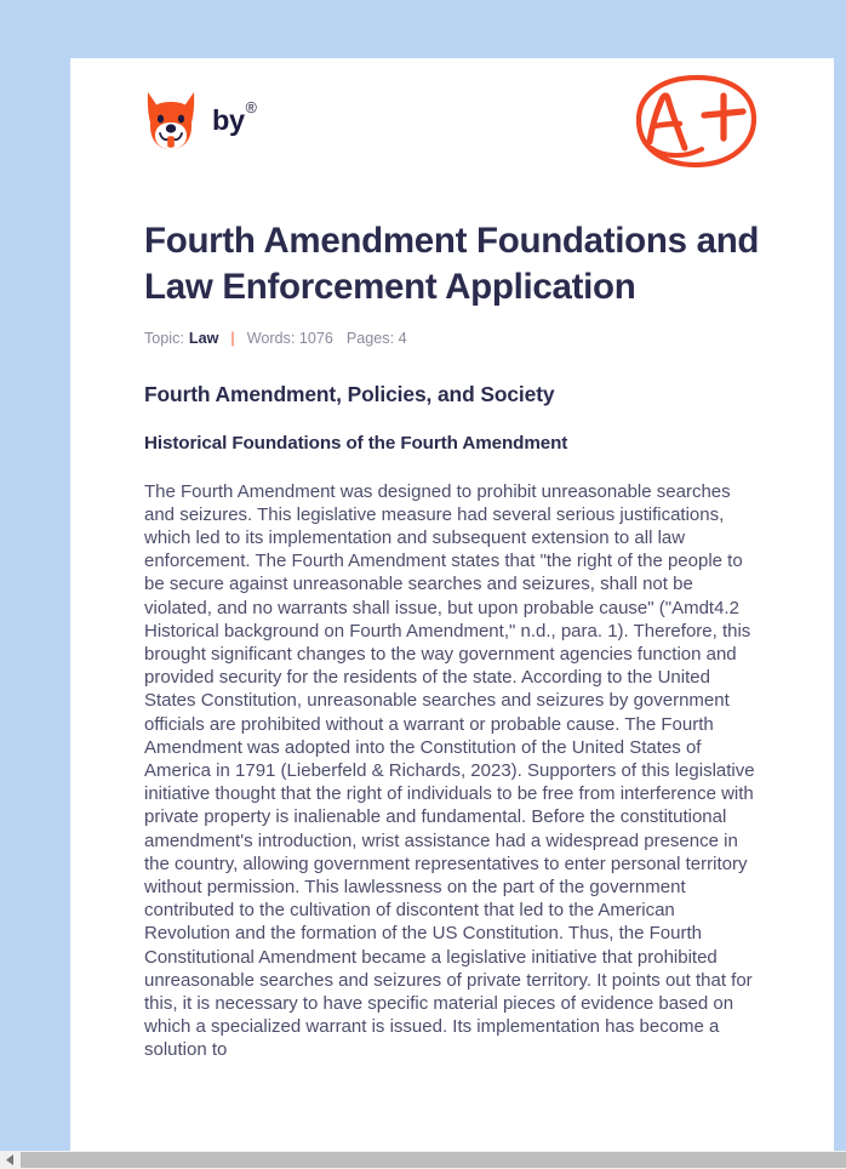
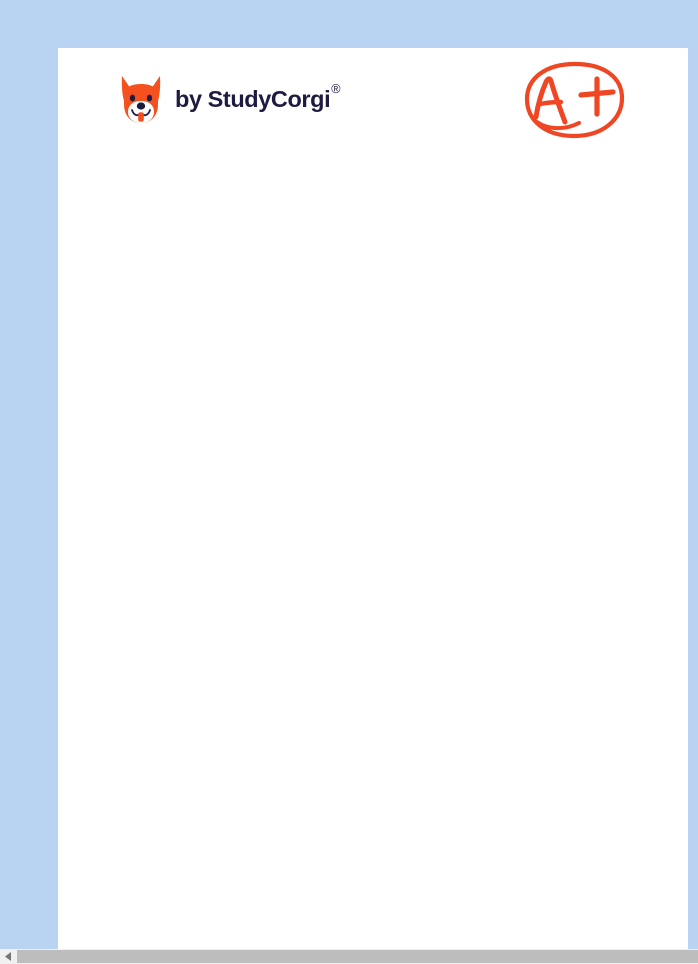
  by
+ StudyCorgi
  ®
- Fourth Amendment Foundations and Law Enforcement Application
- Topic:
- Law
- |
- Words: 1076
- Pages: 4
- Fourth Amendment, Policies, and Society
- Historical Foundations of the Fourth Amendment
- The Fourth Amendment was designed to prohibit unreasonable searches and seizures. This legislative measure had several serious justifications, which led to its implementation and subsequent extension to all law enforcement. The Fourth Amendment states that "the right of the people to be secure against unreasonable searches and seizures, shall not be violated, and no warrants shall issue, but upon probable cause" ("Amdt4.2 Historical background on Fourth Amendment," n.d., para. 1). Therefore, this brought significant changes to the way government agencies function and provided security for the residents of the state. According to the United States Constitution, unreasonable searches and seizures by government officials are prohibited without a warrant or probable cause. The Fourth Amendment was adopted into the Constitution of the United States of America in 1791 (Lieberfeld & Richards, 2023). Supporters of this legislative initiative thought that the right of individuals to be free from interference with private property is inalienable and fundamental. Before the constitutional amendment's introduction, wrist assistance had a widespread presence in the country, allowing government representatives to enter personal territory without permission. This lawlessness on the part of the government contributed to the cultivation of discontent that led to the American Revolution and the formation of the US Constitution. Thus, the Fourth Constitutional Amendment became a legislative initiative that prohibited unreasonable searches and seizures of private territory. It points out that for this, it is necessary to have specific material pieces of evidence based on which a specialized warrant is issued. Its implementation has become a solution to
